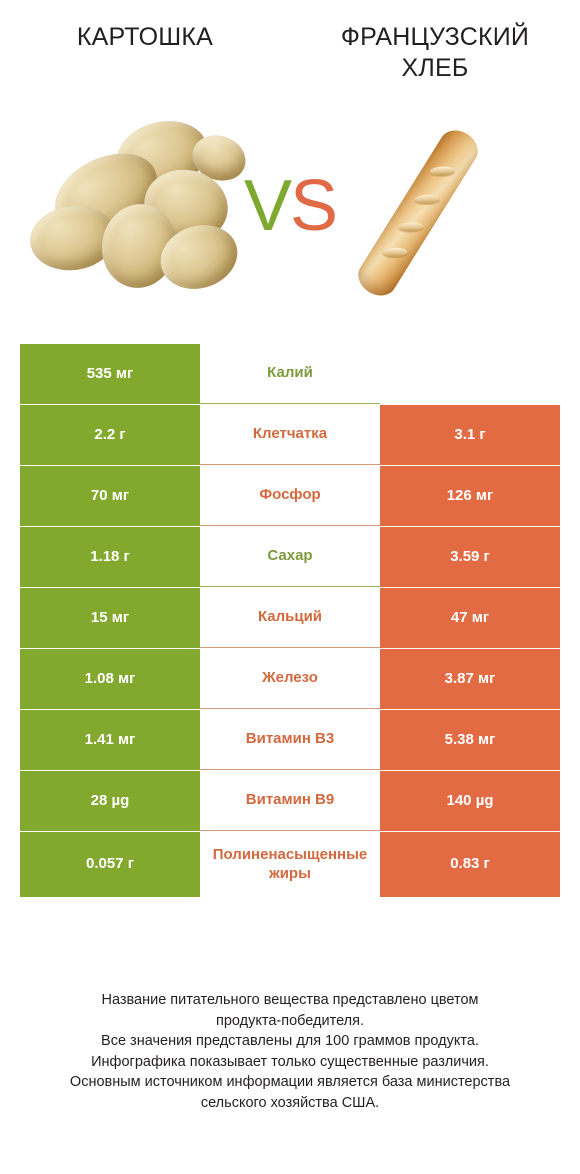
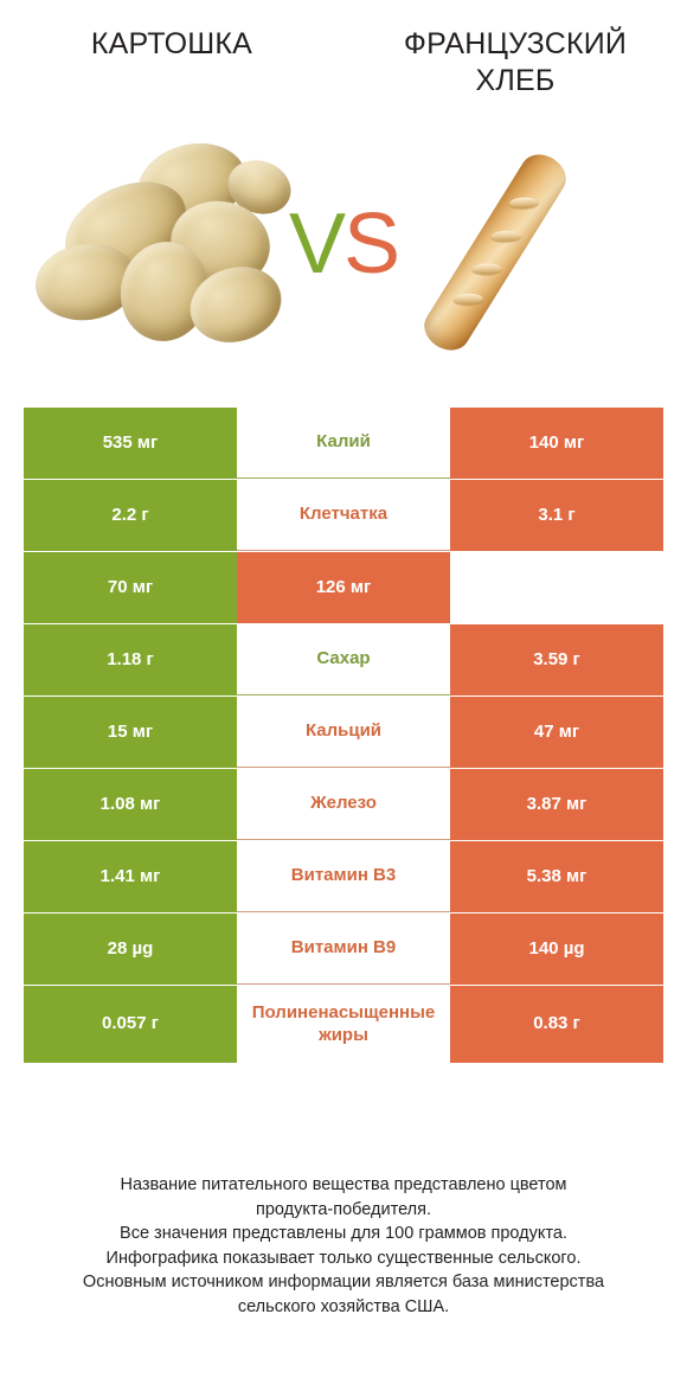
  КАРТОШКА
  ФРАНЦУЗСКИЙ ХЛЕБ
  VS
  535 мг
  Калий
+ 140 мг
  2.2 г
  Клетчатка
  3.1 г
  70 мг
- Фосфор
  126 мг
  1.18 г
  Сахар
  3.59 г
  15 мг
  Кальций
  47 мг
  1.08 мг
  Железо
  3.87 мг
  1.41 мг
  Витамин B3
  5.38 мг
  28 µg
  Витамин B9
  140 µg
  0.057 г
  Полиненасыщенные жиры
  0.83 г
  Название питательного вещества представлено цветом
  продукта-победителя.
  Все значения представлены для 100 граммов продукта.
- Инфографика показывает только существенные различия.
+ Инфографика показывает только существенные сельского.
  Основным источником информации является база министерства
  сельского хозяйства США.
